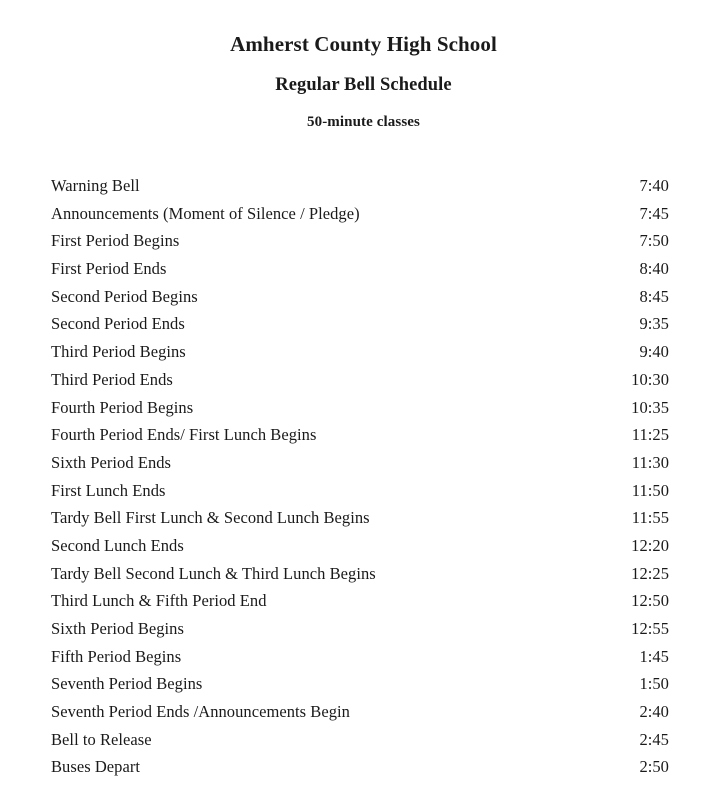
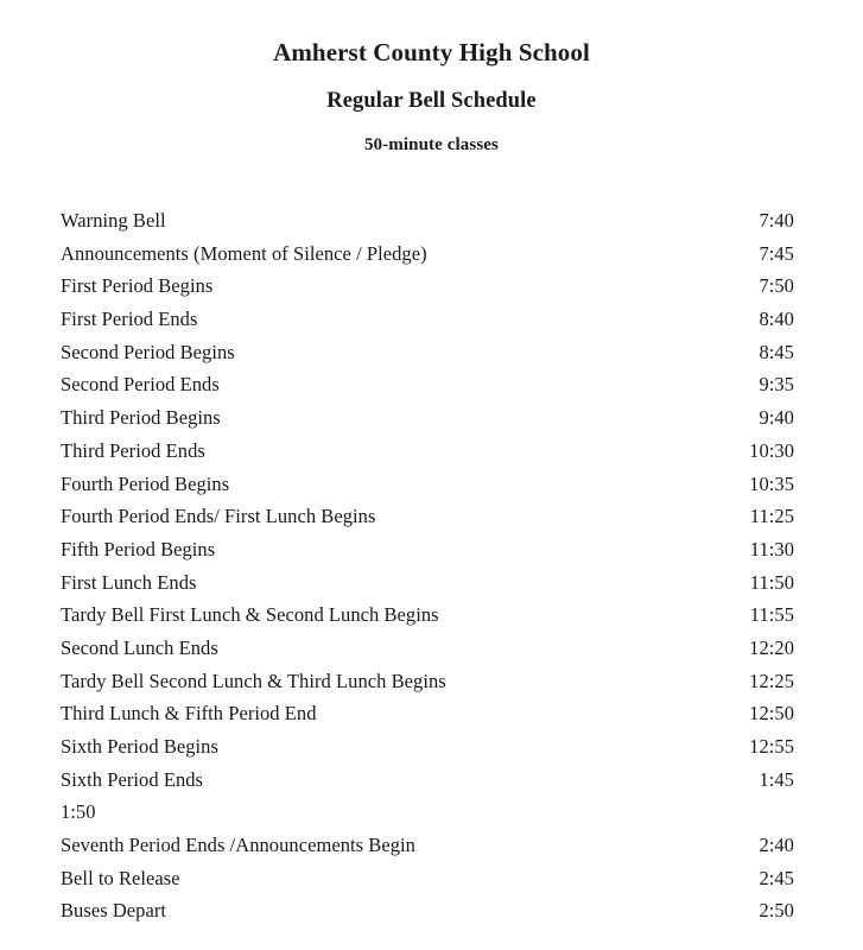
  Amherst County High School
  Regular Bell Schedule
  50-minute classes
  Warning Bell
  7:40
  Announcements (Moment of Silence / Pledge)
  7:45
  First Period Begins
  7:50
  First Period Ends
  8:40
  Second Period Begins
  8:45
  Second Period Ends
  9:35
  Third Period Begins
  9:40
  Third Period Ends
  10:30
  Fourth Period Begins
  10:35
  Fourth Period Ends/ First Lunch Begins
  11:25
- Sixth Period Ends
+ Fifth Period Begins
  11:30
  First Lunch Ends
  11:50
  Tardy Bell First Lunch & Second Lunch Begins
  11:55
  Second Lunch Ends
  12:20
  Tardy Bell Second Lunch & Third Lunch Begins
  12:25
  Third Lunch & Fifth Period End
  12:50
  Sixth Period Begins
  12:55
- Fifth Period Begins
+ Sixth Period Ends
  1:45
- Seventh Period Begins
  1:50
  Seventh Period Ends /Announcements Begin
  2:40
  Bell to Release
  2:45
  Buses Depart
  2:50
